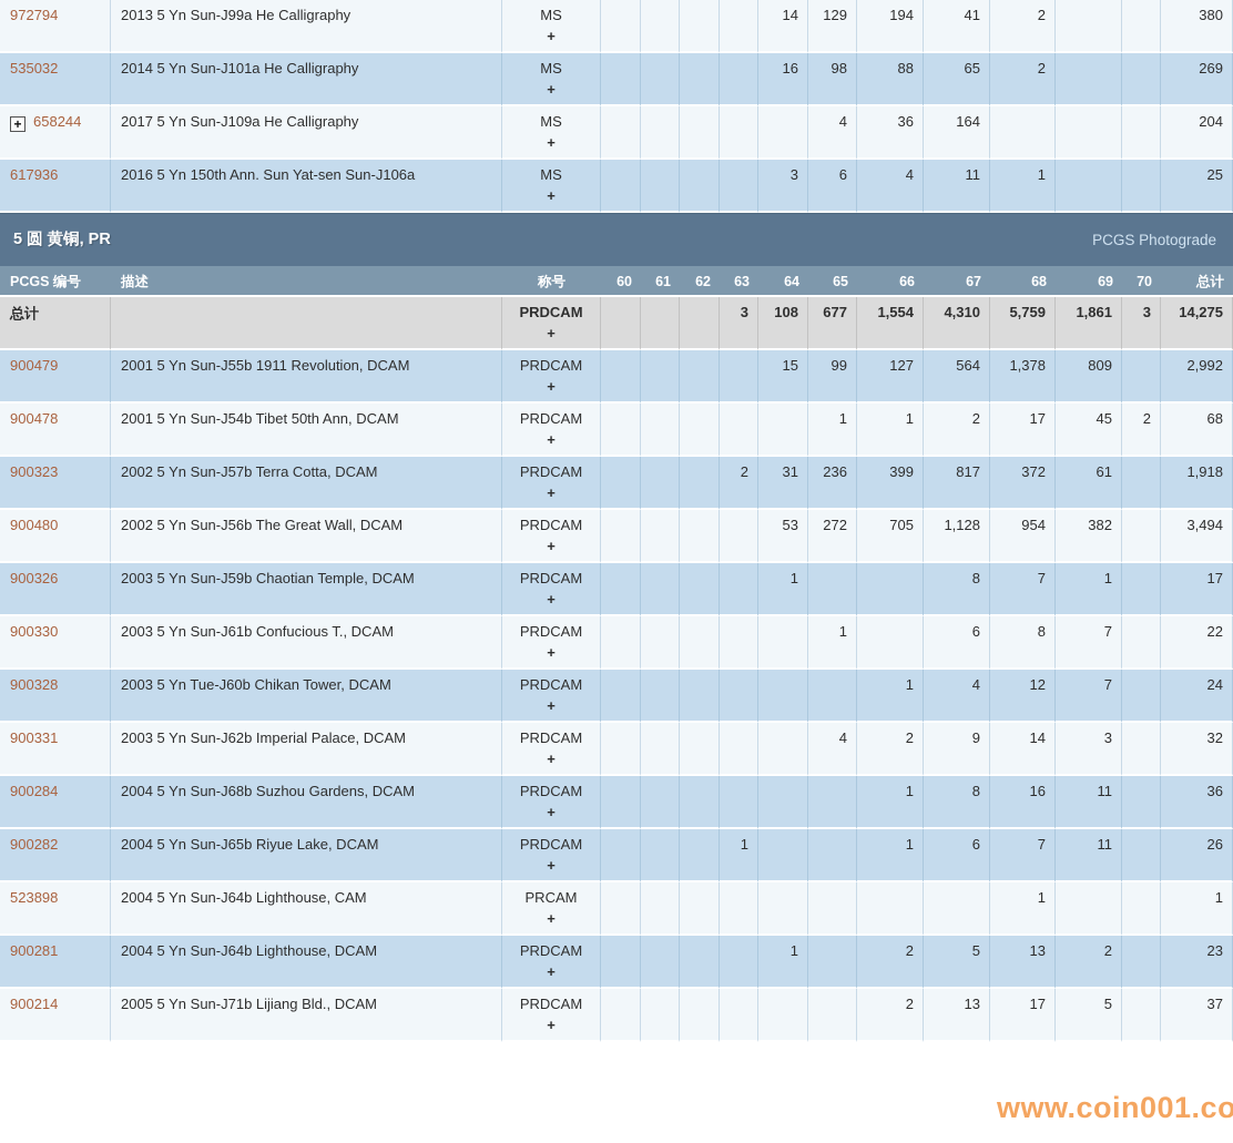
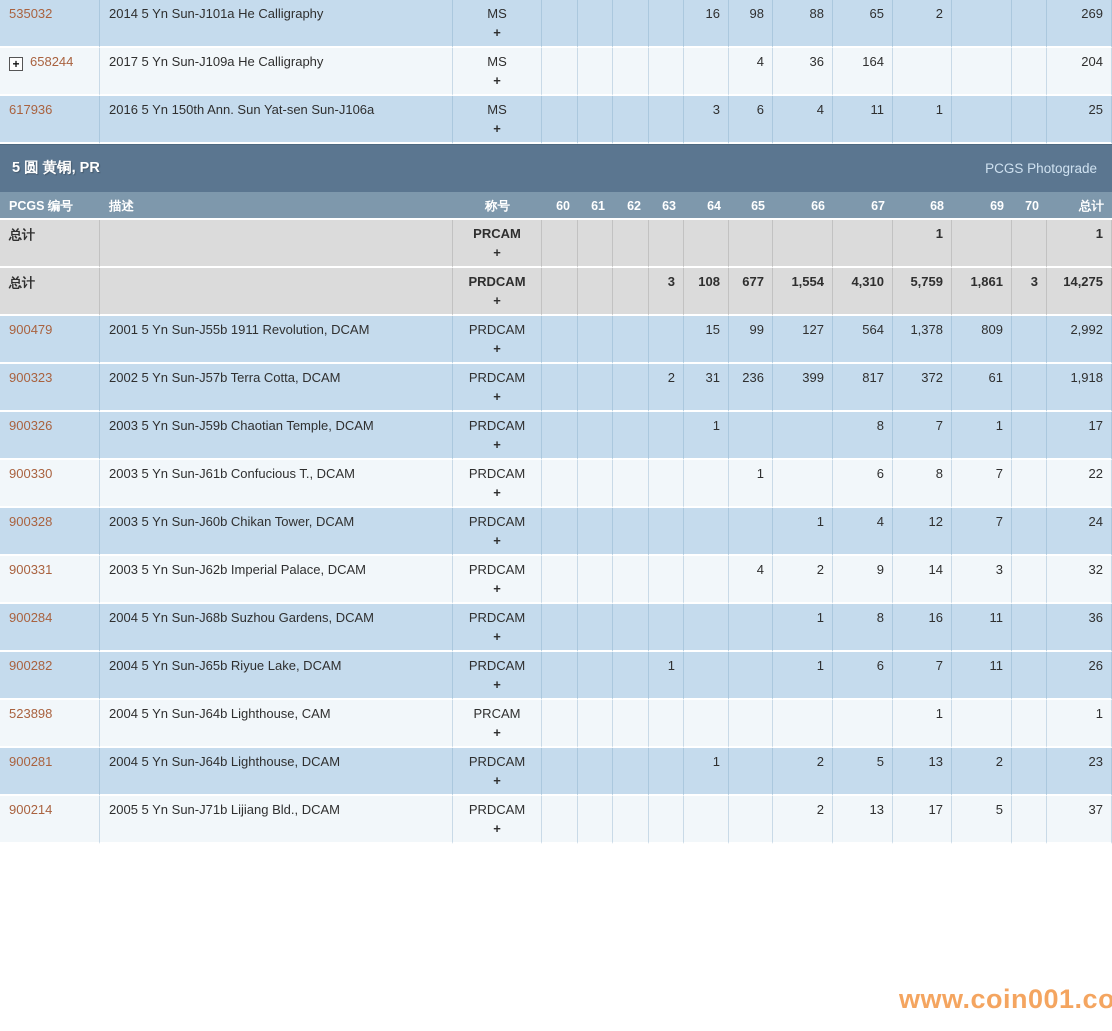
- 972794	2013 5 Yn Sun-J99a He Calligraphy	MS+					14	129	194	41	2			380
  535032	2014 5 Yn Sun-J101a He Calligraphy	MS+					16	98	88	65	2			269
  + 658244	2017 5 Yn Sun-J109a He Calligraphy	MS+						4	36	164				204
  617936	2016 5 Yn 150th Ann. Sun Yat-sen Sun-J106a	MS+					3	6	4	11	1			25
  5 圆 黄铜, PR
  PCGS Photograde
  PCGS 编号	描述	称号	60	61	62	63	64	65	66	67	68	69	70	总计
+ 总计		PRCAM+									1			1
  总计		PRDCAM+				3	108	677	1,554	4,310	5,759	1,861	3	14,275
  900479	2001 5 Yn Sun-J55b 1911 Revolution, DCAM	PRDCAM+					15	99	127	564	1,378	809		2,992
- 900478	2001 5 Yn Sun-J54b Tibet 50th Ann, DCAM	PRDCAM+						1	1	2	17	45	2	68
  900323	2002 5 Yn Sun-J57b Terra Cotta, DCAM	PRDCAM+				2	31	236	399	817	372	61		1,918
- 900480	2002 5 Yn Sun-J56b The Great Wall, DCAM	PRDCAM+					53	272	705	1,128	954	382		3,494
  900326	2003 5 Yn Sun-J59b Chaotian Temple, DCAM	PRDCAM+					1			8	7	1		17
  900330	2003 5 Yn Sun-J61b Confucious T., DCAM	PRDCAM+						1		6	8	7		22
- 900328	2003 5 Yn Tue-J60b Chikan Tower, DCAM	PRDCAM+							1	4	12	7		24
+ 900328	2003 5 Yn Sun-J60b Chikan Tower, DCAM	PRDCAM+							1	4	12	7		24
  900331	2003 5 Yn Sun-J62b Imperial Palace, DCAM	PRDCAM+						4	2	9	14	3		32
  900284	2004 5 Yn Sun-J68b Suzhou Gardens, DCAM	PRDCAM+							1	8	16	11		36
  900282	2004 5 Yn Sun-J65b Riyue Lake, DCAM	PRDCAM+				1			1	6	7	11		26
  523898	2004 5 Yn Sun-J64b Lighthouse, CAM	PRCAM+									1			1
  900281	2004 5 Yn Sun-J64b Lighthouse, DCAM	PRDCAM+					1		2	5	13	2		23
  900214	2005 5 Yn Sun-J71b Lijiang Bld., DCAM	PRDCAM+							2	13	17	5		37
  www.coin001.co
